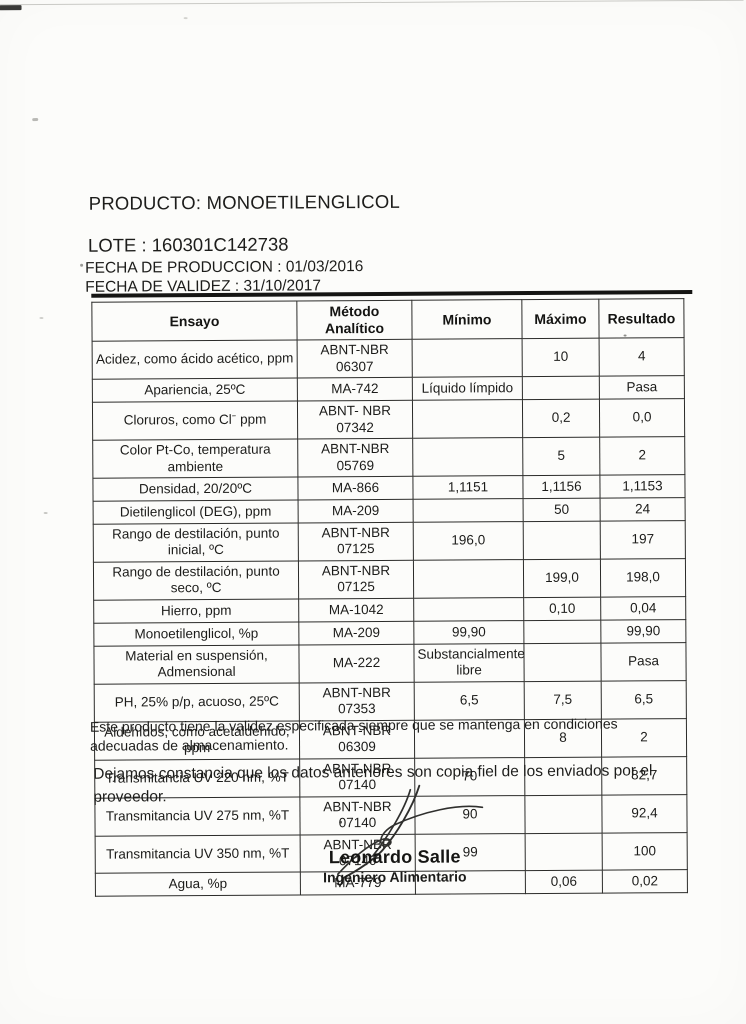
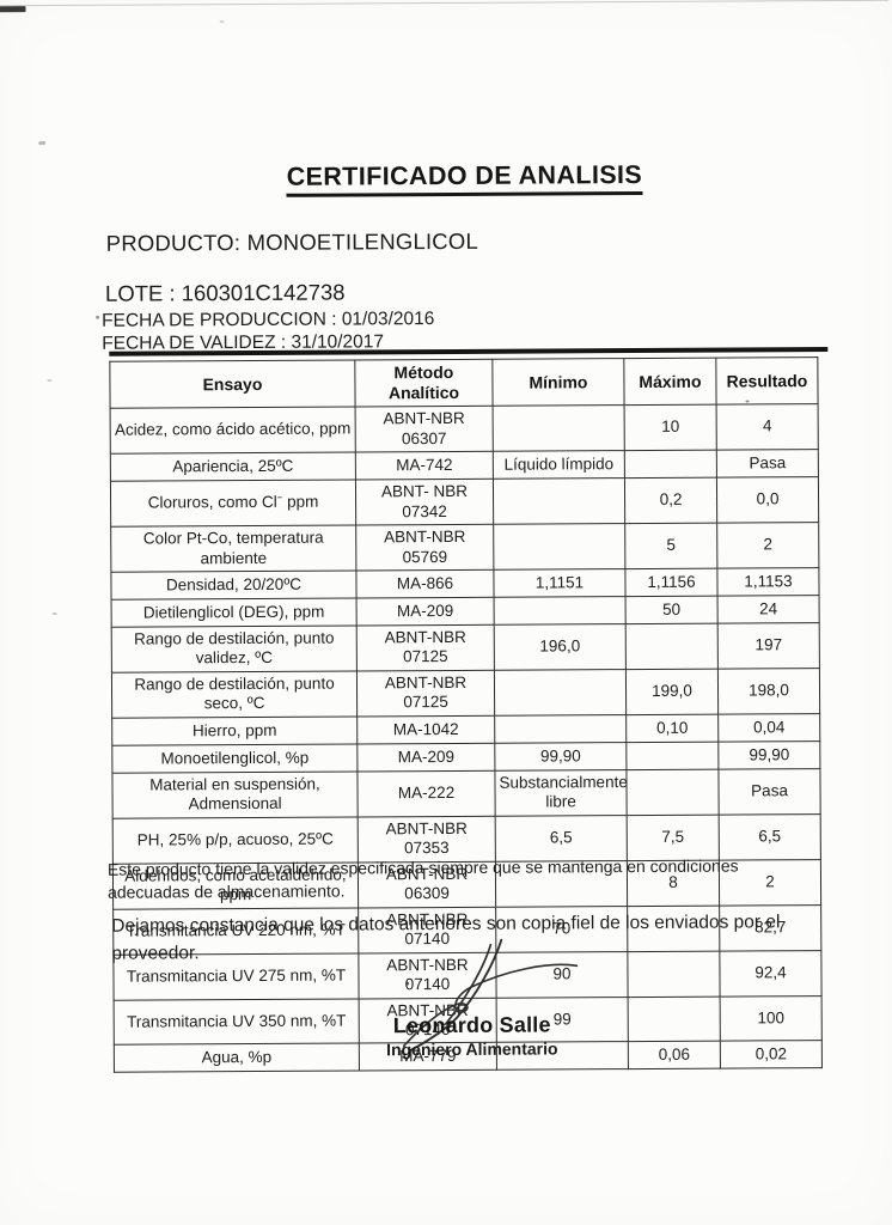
+ CERTIFICADO DE ANALISIS
  PRODUCTO: MONOETILENGLICOL
  LOTE : 160301C142738
  FECHA DE PRODUCCION : 01/03/2016
  FECHA DE VALIDEZ : 31/10/2017
  Ensayo	Método Analítico	Mínimo	Máximo	Resultado
  Acidez, como ácido acético, ppm	ABNT-NBR 06307		10	4
  Apariencia, 25ºC	MA-742	Líquido límpido		Pasa
  Cloruros, como Cl⁻ ppm	ABNT- NBR 07342		0,2	0,0
  Color Pt-Co, temperatura ambiente	ABNT-NBR 05769		5	2
  Densidad, 20/20ºC	MA-866	1,1151	1,1156	1,1153
  Dietilenglicol (DEG), ppm	MA-209		50	24
- Rango de destilación, punto inicial, ºC	ABNT-NBR 07125	196,0		197
+ Rango de destilación, punto validez, ºC	ABNT-NBR 07125	196,0		197
  Rango de destilación, punto seco, ºC	ABNT-NBR 07125		199,0	198,0
  Hierro, ppm	MA-1042		0,10	0,04
  Monoetilenglicol, %p	MA-209	99,90		99,90
  Material en suspensión, Admensional	MA-222	Substancialmente libre		Pasa
  PH, 25% p/p, acuoso, 25ºC	ABNT-NBR 07353	6,5	7,5	6,5
  Aldehídos, como acetaldehído, ppm	ABNT-NBR 06309		8	2
  Transmitancia UV 220 nm, %T	ABNT-NBR 07140	70		82,7
  Transmitancia UV 275 nm, %T	ABNT-NBR 07140	90		92,4
  Transmitancia UV 350 nm, %T	ABNT-NB 0140	99		100
  Agua, %p	MA-779		0,06	0,02
  Este producto tiene la validez especificada siempre que se mantenga en condiciones adecuadas de almacenamiento.
  Dejamos constancia que los datos anteriores son copia fiel de los enviados por el proveedor.
  Leonardo Salle
  Ingeniero Alimentario
